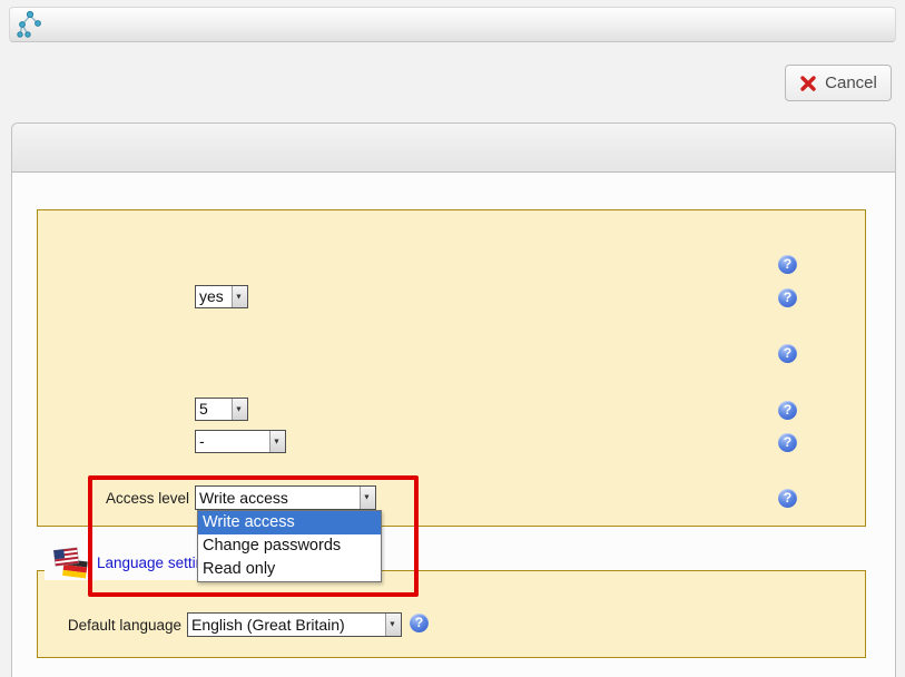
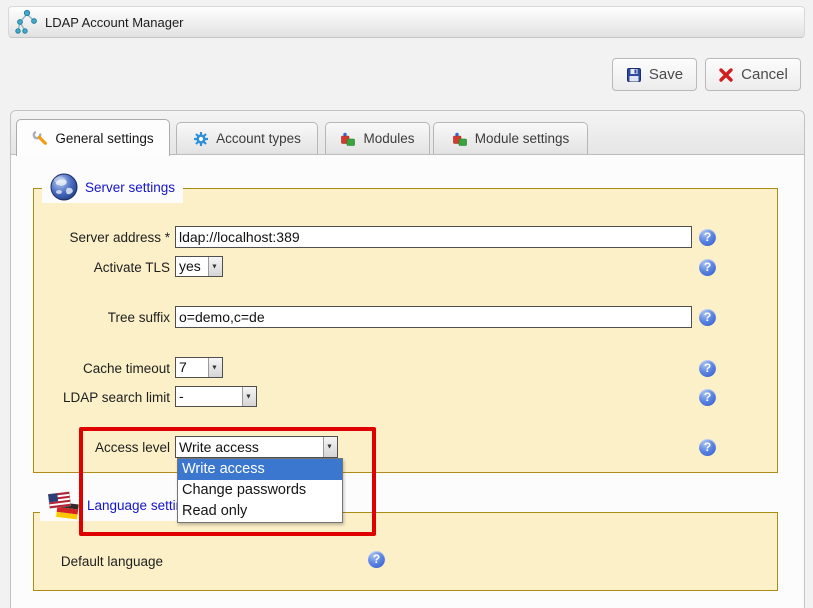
+ LDAP Account Manager
+ Save
  Cancel
+ General settings
+ Account types
+ Modules
+ Module settings
+ Server settings
+ Server address *
+ ldap://localhost:389
+ Activate TLS
  yes
+ Tree suffix
+ o=demo,c=de
+ Cache timeout
- 5
+ 7
+ LDAP search limit
  -
  Access level
  Write access
  Language setti
  Default language
- English (Great Britain)
  Write access
  Change passwords
  Read only
